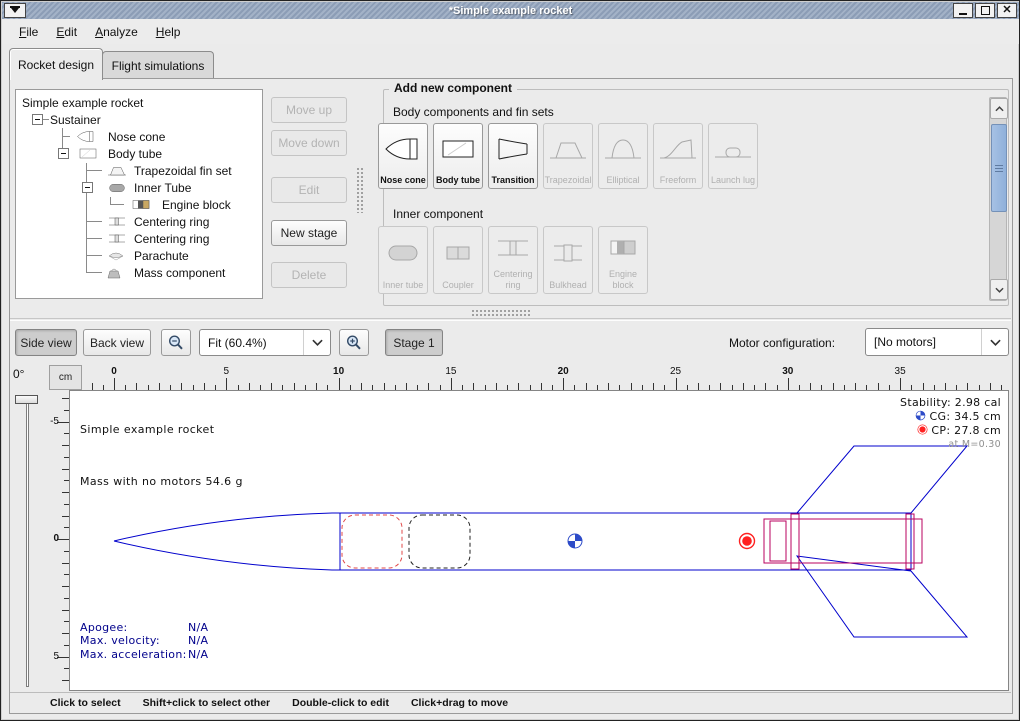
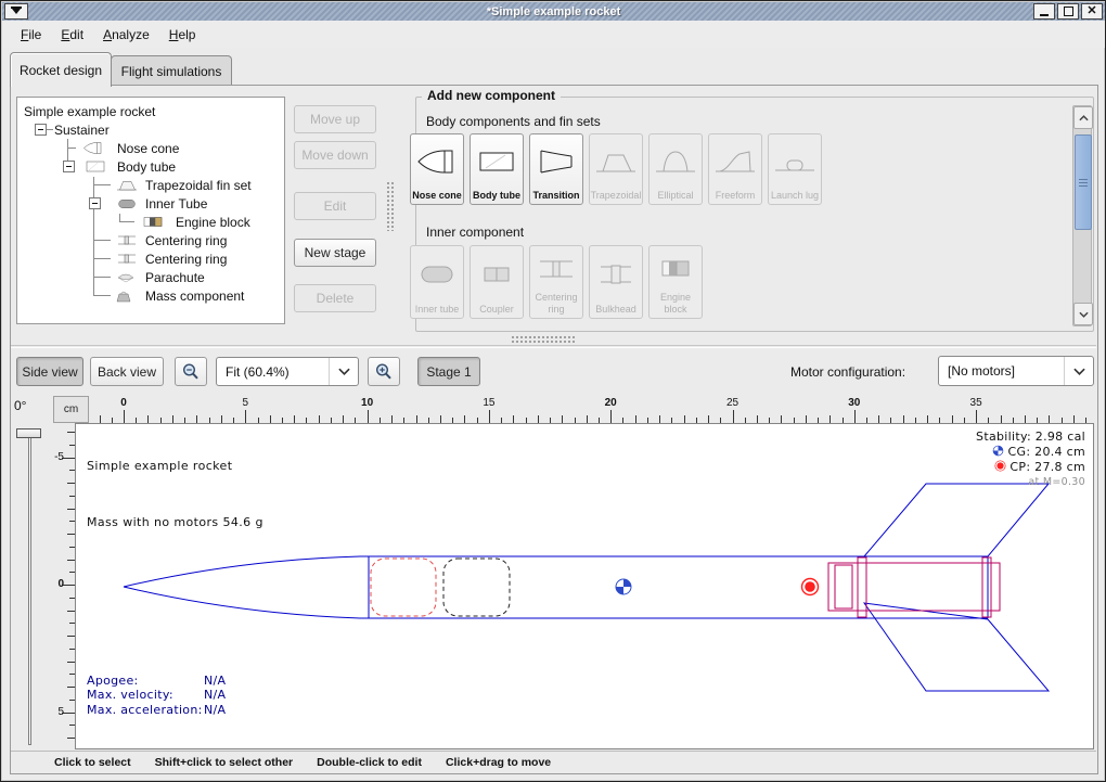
  *Simple example rocket
  ✕
  File
  Edit
  Analyze
  Help
  Rocket design
  Flight simulations
  Simple example rocket
  Sustainer
  Nose cone
  Body tube
  Trapezoidal fin set
  Inner Tube
  Engine block
  Centering ring
  Centering ring
  Parachute
  Mass component
  Move up
  Move down
  Edit
  New stage
  Delete
  Add new component
  Body components and fin sets
  Nose cone
  Body tube
  Transition
  Trapezoidal
  Elliptical
  Freeform
  Launch lug
  Inner component
  Inner tube
  Coupler
  Centering ring
  Bulkhead
  Engine block
  Side view
  Back view
  Fit (60.4%)
  Stage 1
  Motor configuration:
  [No motors]
  0°
  cm
  0
  5
  10
  15
  20
  25
  30
  35
  -5
  0
  5
  Simple example rocket
  Mass with no motors 54.6 g
  Stability: 2.98 cal
- CG: 34.5 cm
+ CG: 20.4 cm
  CP: 27.8 cm
  at M=0.30
  Apogee: N/A
  Max. velocity: N/A
  Max. acceleration:N/A
  Click to select
  Shift+click to select other
  Double-click to edit
  Click+drag to move
